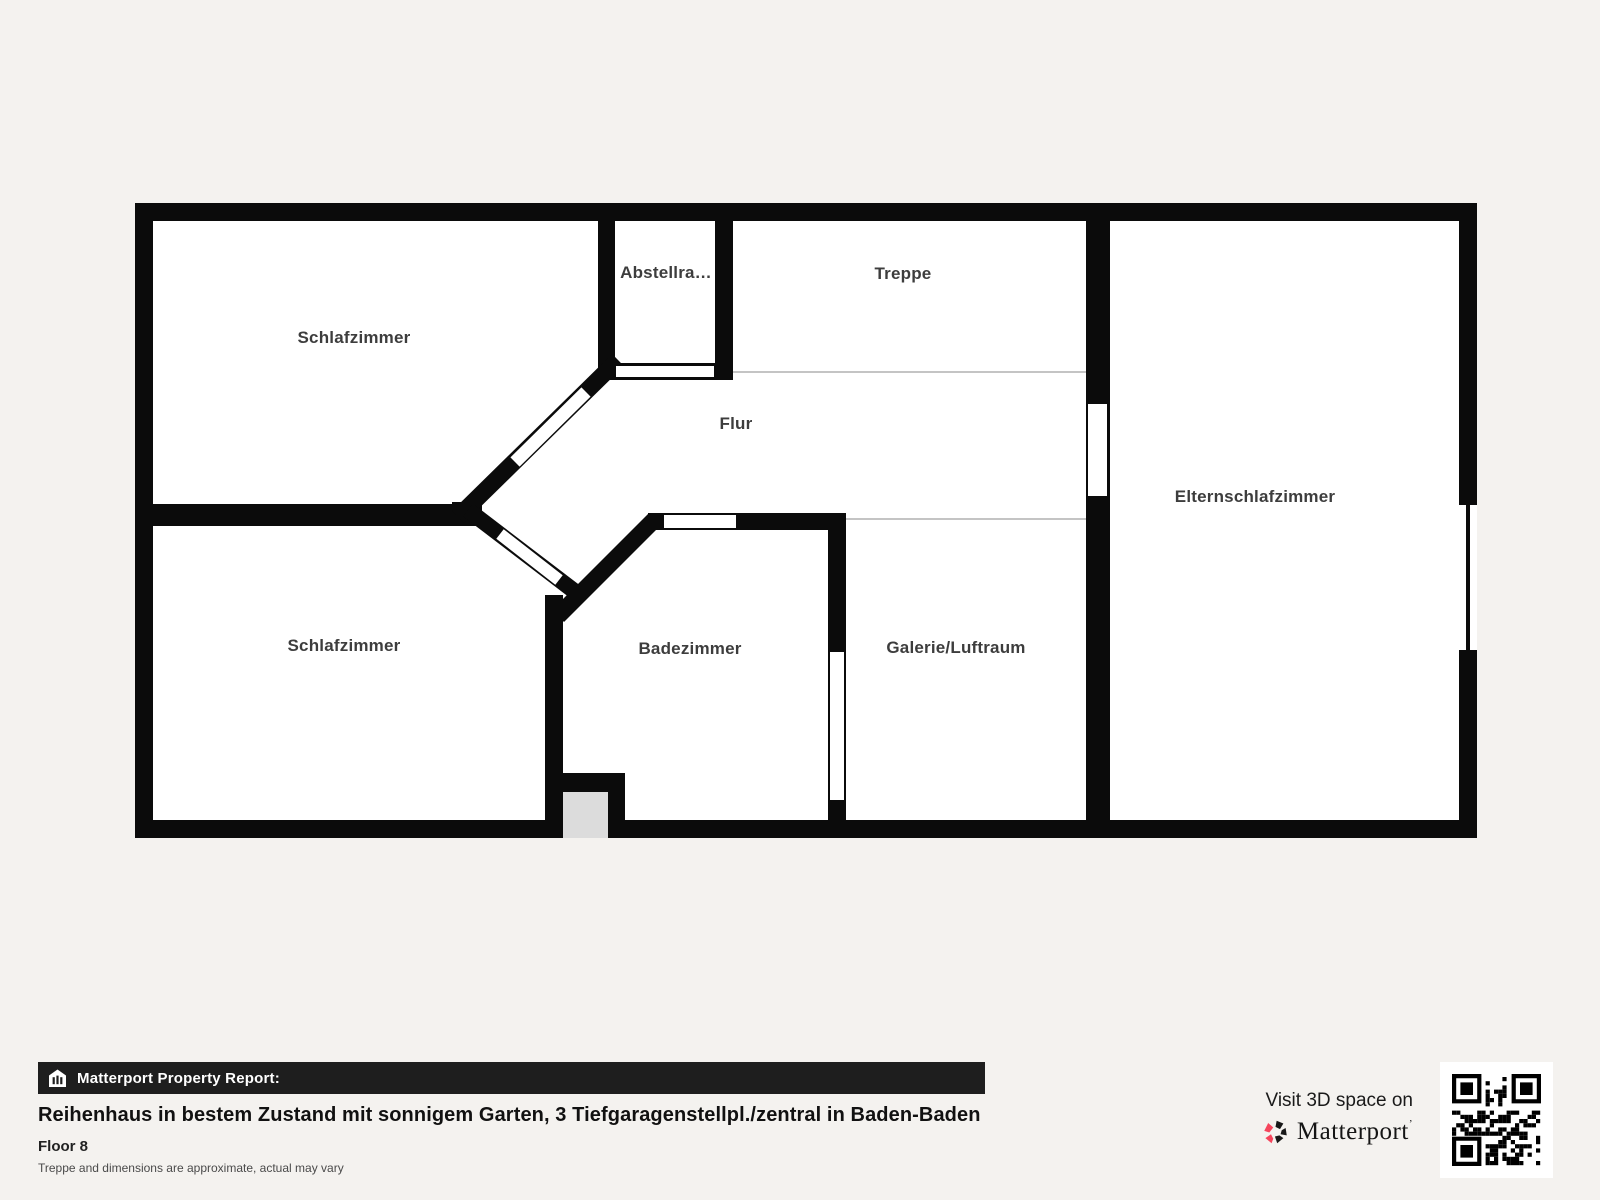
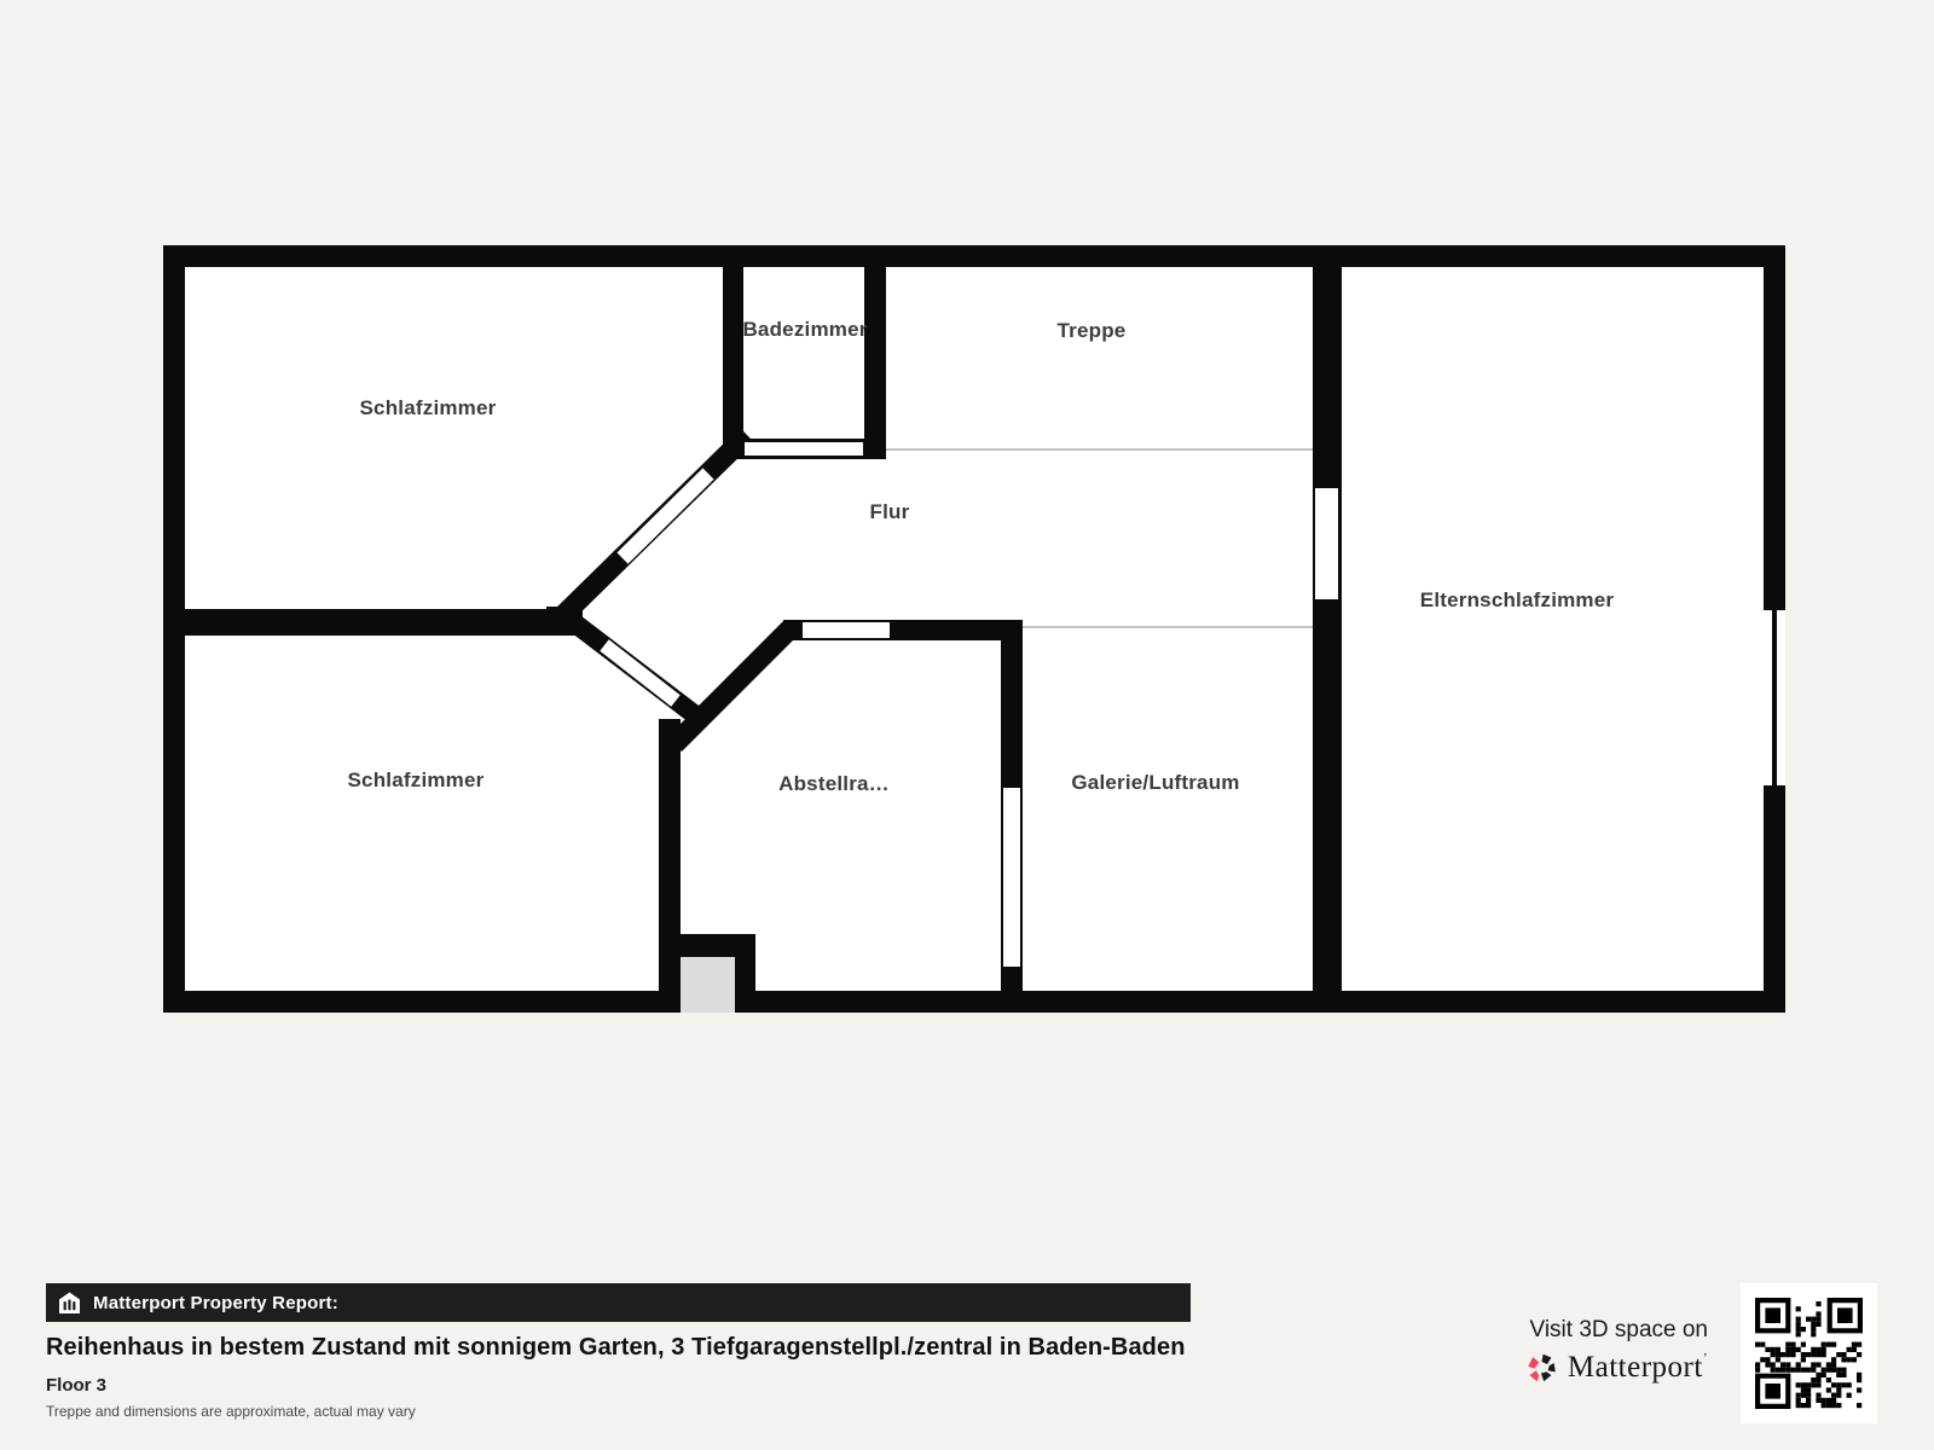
  Schlafzimmer
- Abstellra…
+ Badezimmer
  Treppe
  Flur
  Schlafzimmer
- Badezimmer
+ Abstellra…
  Galerie/Luftraum
  Elternschlafzimmer
  Matterport Property Report:
  Reihenhaus in bestem Zustand mit sonnigem Garten, 3 Tiefgaragenstellpl./zentral in Baden-Baden
- Floor 8
+ Floor 3
  Treppe and dimensions are approximate, actual may vary
  Visit 3D space on
  Matterport’
